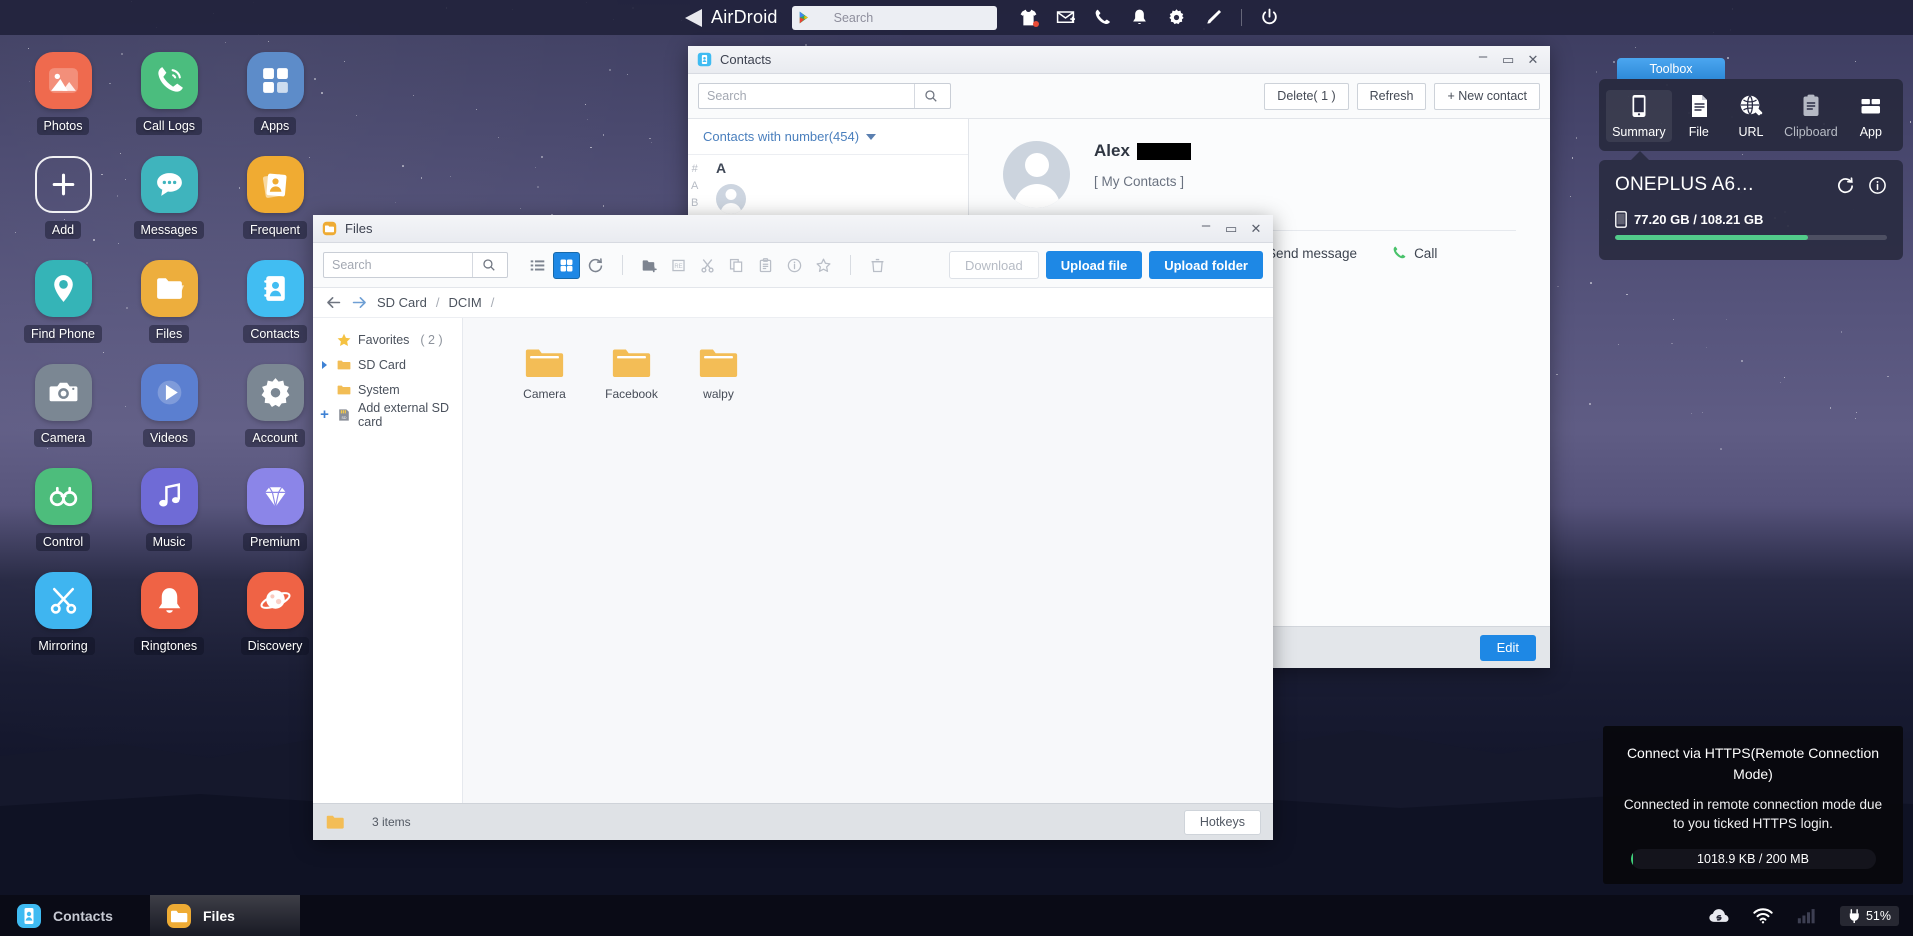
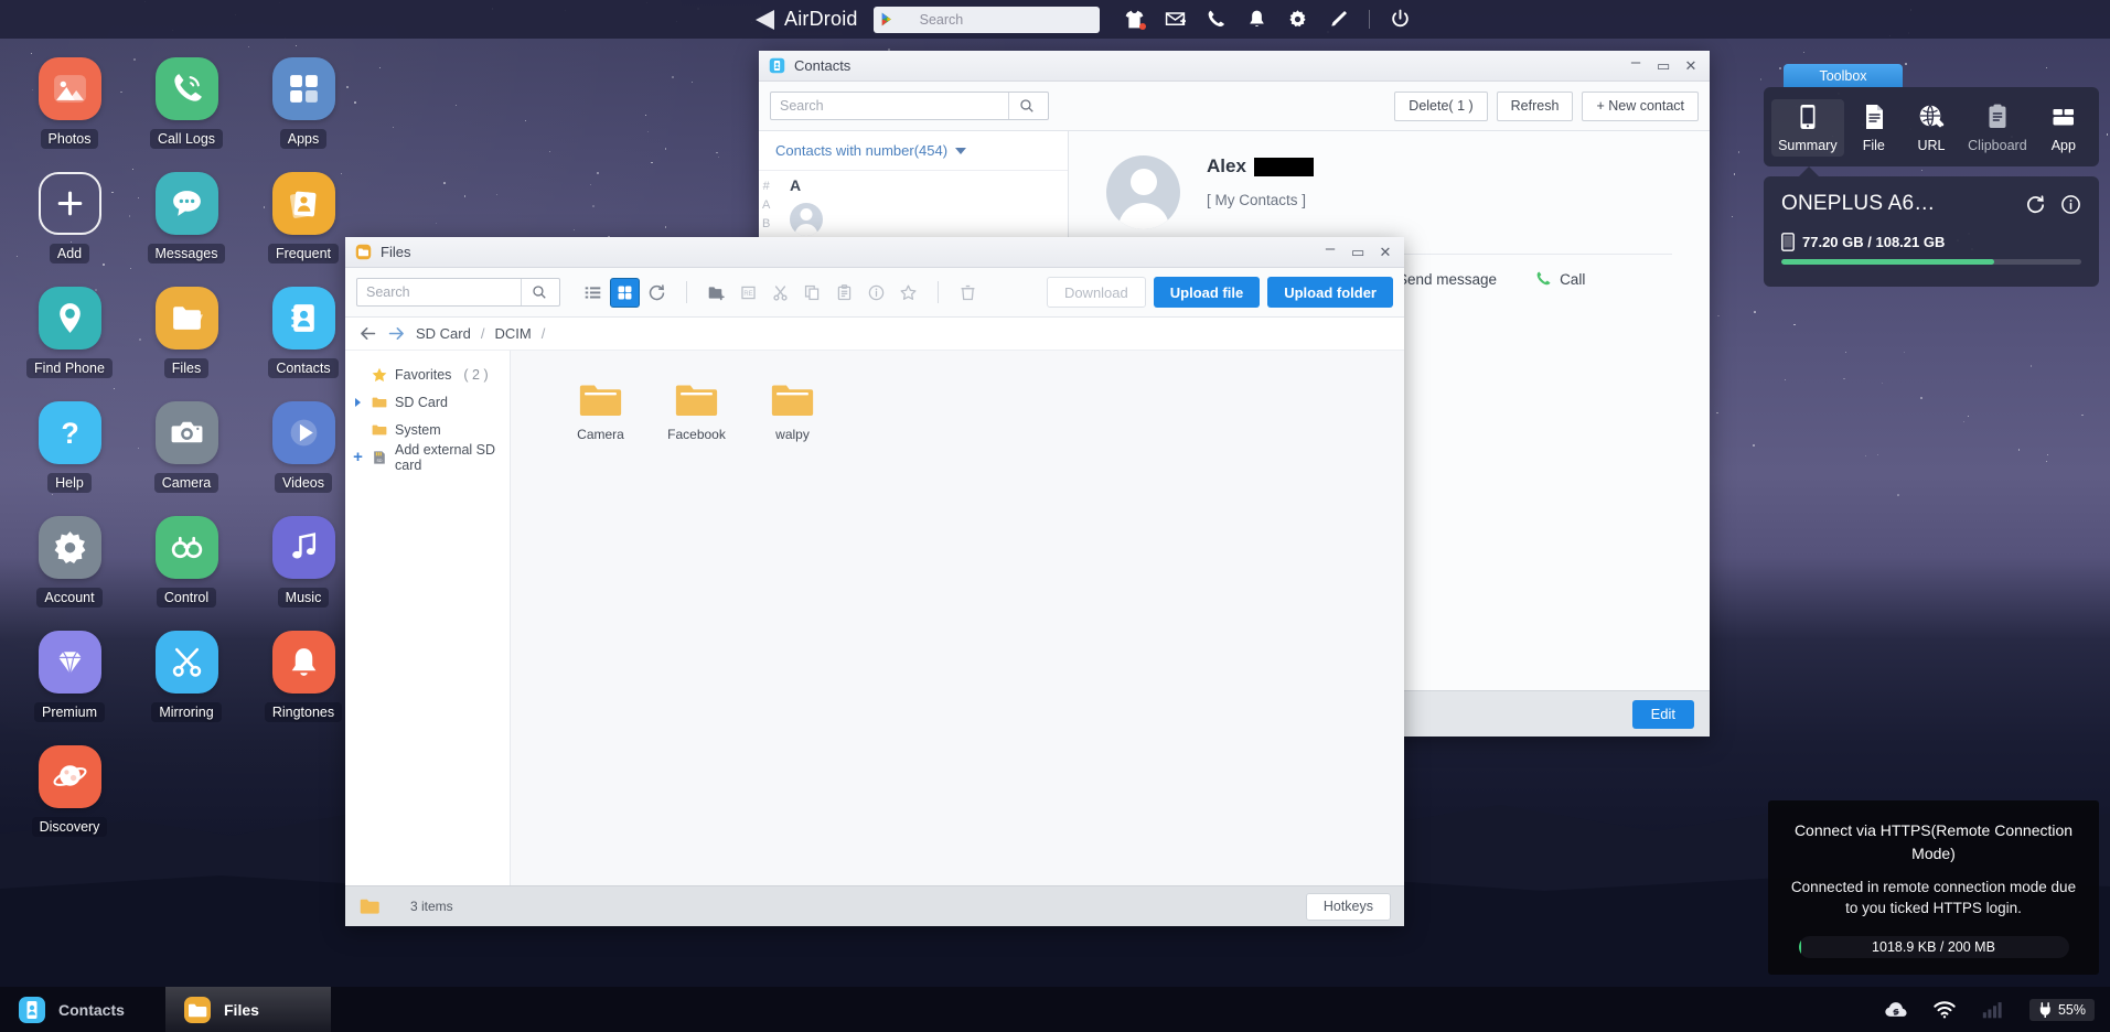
  AirDroid
  Search
  Photos
  Call Logs
  Apps
  Add
  Messages
  Frequent
  Find Phone
  Files
  Contacts
+ ?
+ Help
  Camera
  Videos
  Account
  Control
  Music
  Premium
  Mirroring
  Ringtones
  Discovery
  Contacts
  –
  ▭
  ✕
  Search
  Delete( 1 )
  Refresh
  + New contact
  Contacts with number(454)
  #
  A
  B
  A
  Alex
  [ My Contacts ]
  end message
  Call
  Edit
  Files
  –
  ▭
  ✕
  Search
  Download
  Upload file
  Upload folder
  SD Card
  /
  DCIM
  /
  Favorites
  ( 2 )
  SD Card
  System
  +
  Add external SD card
  Camera
  Facebook
  walpy
  3 items
  Hotkeys
  Toolbox
  Summary
  File
  URL
  Clipboard
  App
  ONEPLUS A6…
  77.20 GB / 108.21 GB
  Connect via HTTPS(Remote Connection Mode)
  Connected in remote connection mode due to you ticked HTTPS login.
  1018.9 KB / 200 MB
  Contacts
  Files
- 51%
+ 55%
